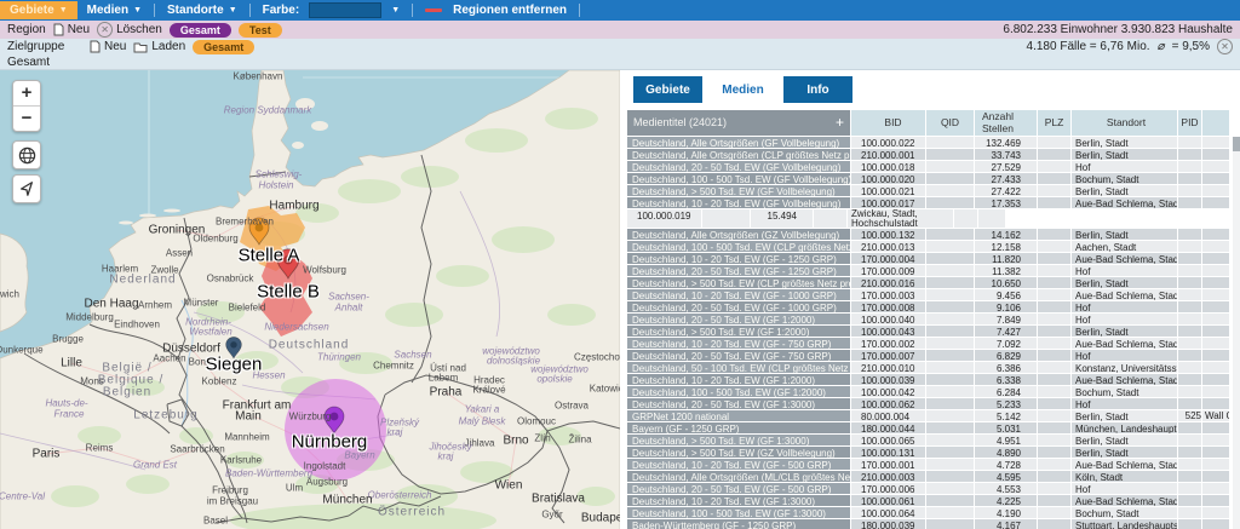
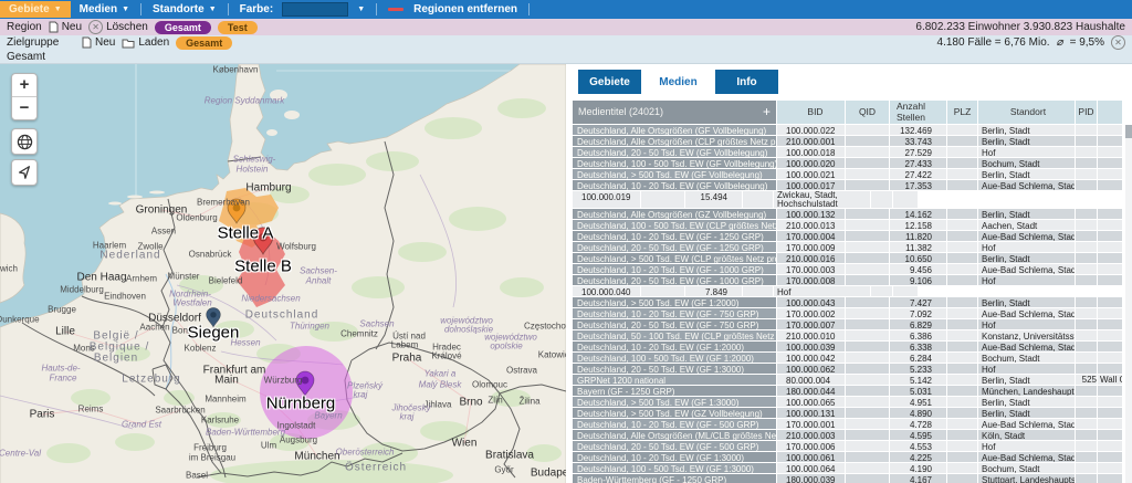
  Gebiete
  Medien
  Standorte
  Farbe:
  Regionen entfernen
  Region
  Neu
  ✕
  Löschen
  Gesamt
  Test
  6.802.233 Einwohner 3.930.823 Haushalte
  Zielgruppe
  Neu
  Laden
  Gesamt
  4.180 Fälle = 6,76 Mio.
  ⌀
  = 9,5%
  ✕
  Gesamt
  København
  Region Syddanmark
  Schleswig-
  Holstein
  Hamburg
  Bremerhaven
  Groningen
  Oldenburg
  Assen
  Zwolle
  Haarlem
  Nederland
  Den Haag
  Middelburg
  Brugge
  unkerque
  wich
  Lille
  Mons
  België /
  Belgique /
  Belgien
  Hauts-de-
  France
  Paris
  Reims
  Grand Est
  Centre-Val
  Eindhoven
  Arnhem
  Münster
  Bielefeld
  Osnabrück
  Düsseldorf
  Aachen
  Bonn
  Koblenz
  Letzeburg
  Saarbrücken
  Frankfurt am
  Main
  Mannheim
  Karlsruhe
  Baden-Württemberg
  Freiburg
  im Breisgau
  Basel
  Nordrhein-
  Westfalen
  Hessen
  Niedersachsen
  Wolfsburg
  Sachsen-
  Anhalt
  Deutschland
  Thüringen
  Sachsen
  Chemnitz
  Ústí nad
  Labem
  Praha
  Hradec
  Králové
  Yakari a
  Malý Blesk
  Olomouc
  Ostrava
  Częstocho
  województwo
  dolnośląskie
  województwo
  opolskie
  Katowi
  Brno
  Jihlava
  Zlín
  Žilina
  Plzeňský
  kraj
  Jihočeský
  kraj
  Wien
  Bratislava
  Győr
  Budape
  Österreich
  Oberösterreich
  München
  Augsburg
  Ingolstadt
  Ulm
  Würzburg
  Bayern
  Stelle A
  Stelle B
  Siegen
  Nürnberg
  +
  −
  Gebiete
  Medien
  Info
  Medientitel (24021)
  +
  BID
  QID
  Anzahl Stellen
  PLZ
  Standort
  PID
  Deutschland, Alle Ortsgrößen (GF Vollbelegung)
  100.000.022
  132.469
  Berlin, Stadt
  Deutschland, Alle Ortsgrößen (CLP größtes Netz p
  210.000.001
  33.743
  Berlin, Stadt
  Deutschland, 20 - 50 Tsd. EW (GF Vollbelegung)
  100.000.018
  27.529
  Hof
  Deutschland, 100 - 500 Tsd. EW (GF Vollbelegung)
  100.000.020
  27.433
  Bochum, Stadt
  Deutschland, > 500 Tsd. EW (GF Vollbelegung)
  100.000.021
  27.422
  Berlin, Stadt
  Deutschland, 10 - 20 Tsd. EW (GF Vollbelegung)
  100.000.017
  17.353
  Aue-Bad Schlema, Stad
  100.000.019
  15.494
  Zwickau, Stadt, Hochschulstadt
  Deutschland, Alle Ortsgrößen (GZ Vollbelegung)
  100.000.132
  14.162
  Berlin, Stadt
  Deutschland, 100 - 500 Tsd. EW (CLP größtes Net
  210.000.013
  12.158
  Aachen, Stadt
  Deutschland, 10 - 20 Tsd. EW (GF - 1250 GRP)
  170.000.004
  11.820
  Aue-Bad Schlema, Stad
  Deutschland, 20 - 50 Tsd. EW (GF - 1250 GRP)
  170.000.009
  11.382
  Hof
  Deutschland, > 500 Tsd. EW (CLP größtes Netz pr
  210.000.016
  10.650
  Berlin, Stadt
  Deutschland, 10 - 20 Tsd. EW (GF - 1000 GRP)
  170.000.003
  9.456
  Aue-Bad Schlema, Stad
  Deutschland, 20 - 50 Tsd. EW (GF - 1000 GRP)
  170.000.008
  9.106
  Hof
- Deutschland, 20 - 50 Tsd. EW (GF 1:2000)
  100.000.040
  7.849
  Hof
  Deutschland, > 500 Tsd. EW (GF 1:2000)
  100.000.043
  7.427
  Berlin, Stadt
  Deutschland, 10 - 20 Tsd. EW (GF - 750 GRP)
  170.000.002
  7.092
  Aue-Bad Schlema, Stad
  Deutschland, 20 - 50 Tsd. EW (GF - 750 GRP)
  170.000.007
  6.829
  Hof
  Deutschland, 50 - 100 Tsd. EW (CLP größtes Netz
  210.000.010
  6.386
  Konstanz, Universitätss
  Deutschland, 10 - 20 Tsd. EW (GF 1:2000)
  100.000.039
  6.338
  Aue-Bad Schlema, Stad
  Deutschland, 100 - 500 Tsd. EW (GF 1:2000)
  100.000.042
  6.284
  Bochum, Stadt
  Deutschland, 20 - 50 Tsd. EW (GF 1:3000)
  100.000.062
  5.233
  Hof
  GRPNet 1200 national
  80.000.004
  5.142
  Berlin, Stadt
  525
  Bayern (GF - 1250 GRP)
  180.000.044
  5.031
  München, Landeshaupt
  Deutschland, > 500 Tsd. EW (GF 1:3000)
  100.000.065
  4.951
  Berlin, Stadt
  Deutschland, > 500 Tsd. EW (GZ Vollbelegung)
  100.000.131
  4.890
  Berlin, Stadt
  Deutschland, 10 - 20 Tsd. EW (GF - 500 GRP)
  170.000.001
  4.728
  Aue-Bad Schlema, Stad
  Deutschland, Alle Ortsgrößen (ML/CLB größtes Ne
  210.000.003
  4.595
  Köln, Stadt
  Deutschland, 20 - 50 Tsd. EW (GF - 500 GRP)
  170.000.006
  4.553
  Hof
  Deutschland, 10 - 20 Tsd. EW (GF 1:3000)
  100.000.061
  4.225
  Aue-Bad Schlema, Stad
  Deutschland, 100 - 500 Tsd. EW (GF 1:3000)
  100.000.064
  4.190
  Bochum, Stadt
  Baden-Württemberg (GF - 1250 GRP)
  180.000.039
  4.167
  Stuttgart, Landeshaupts
